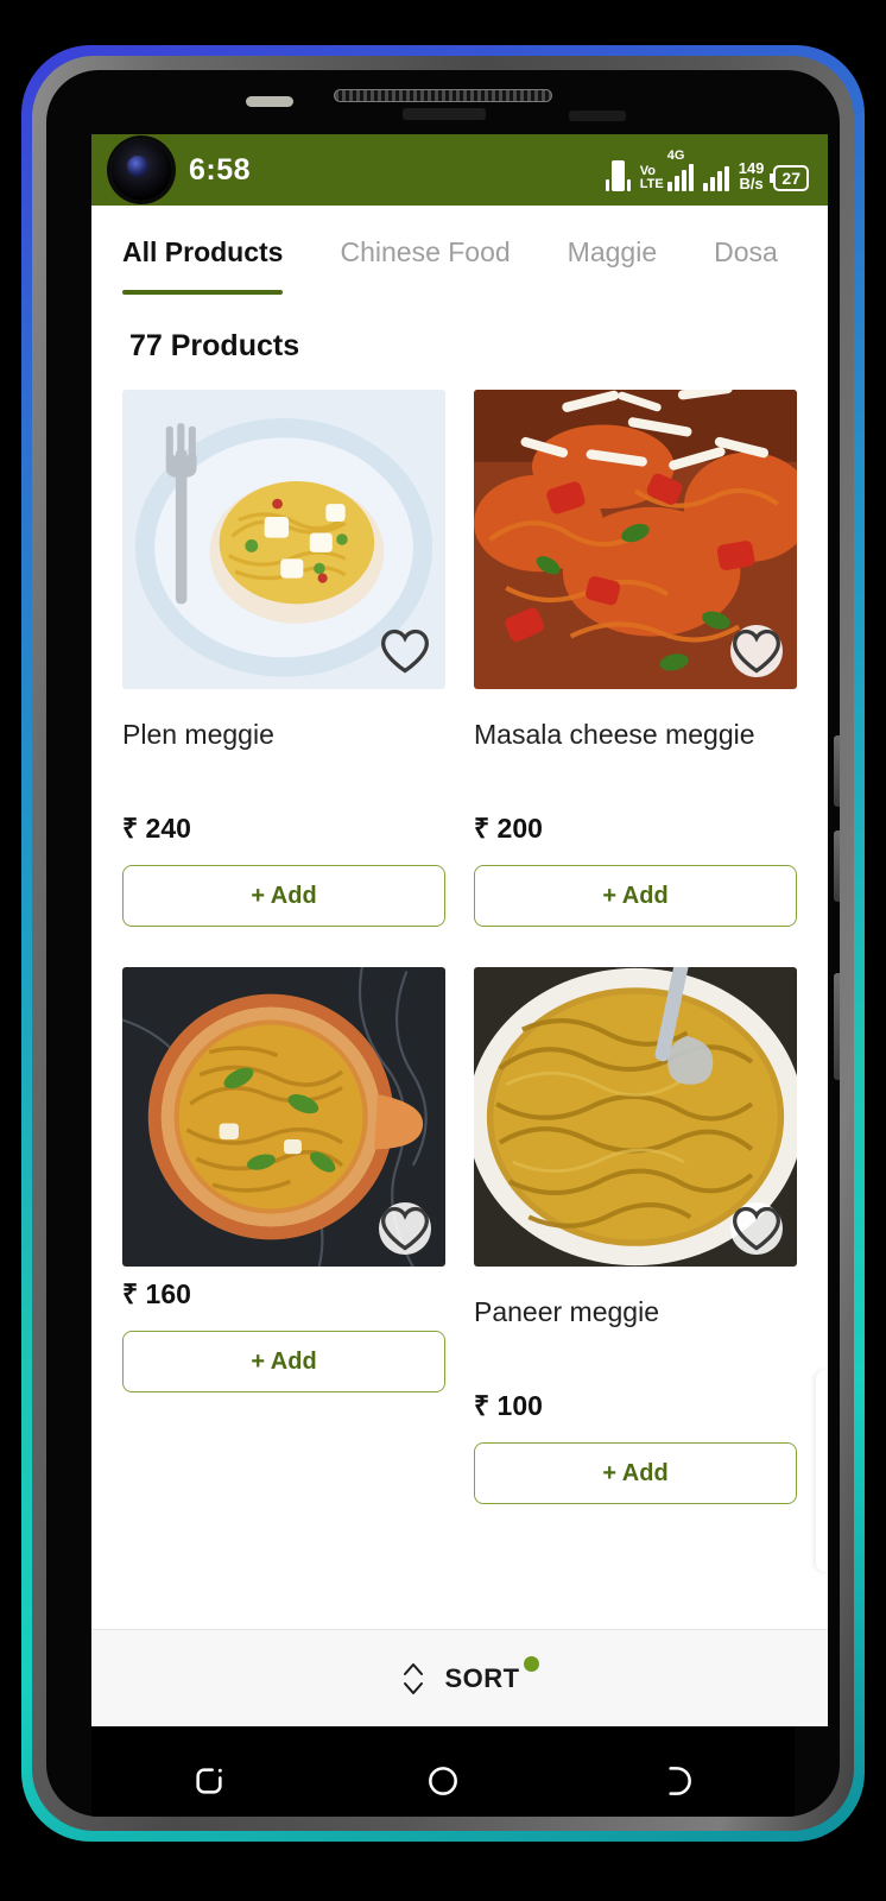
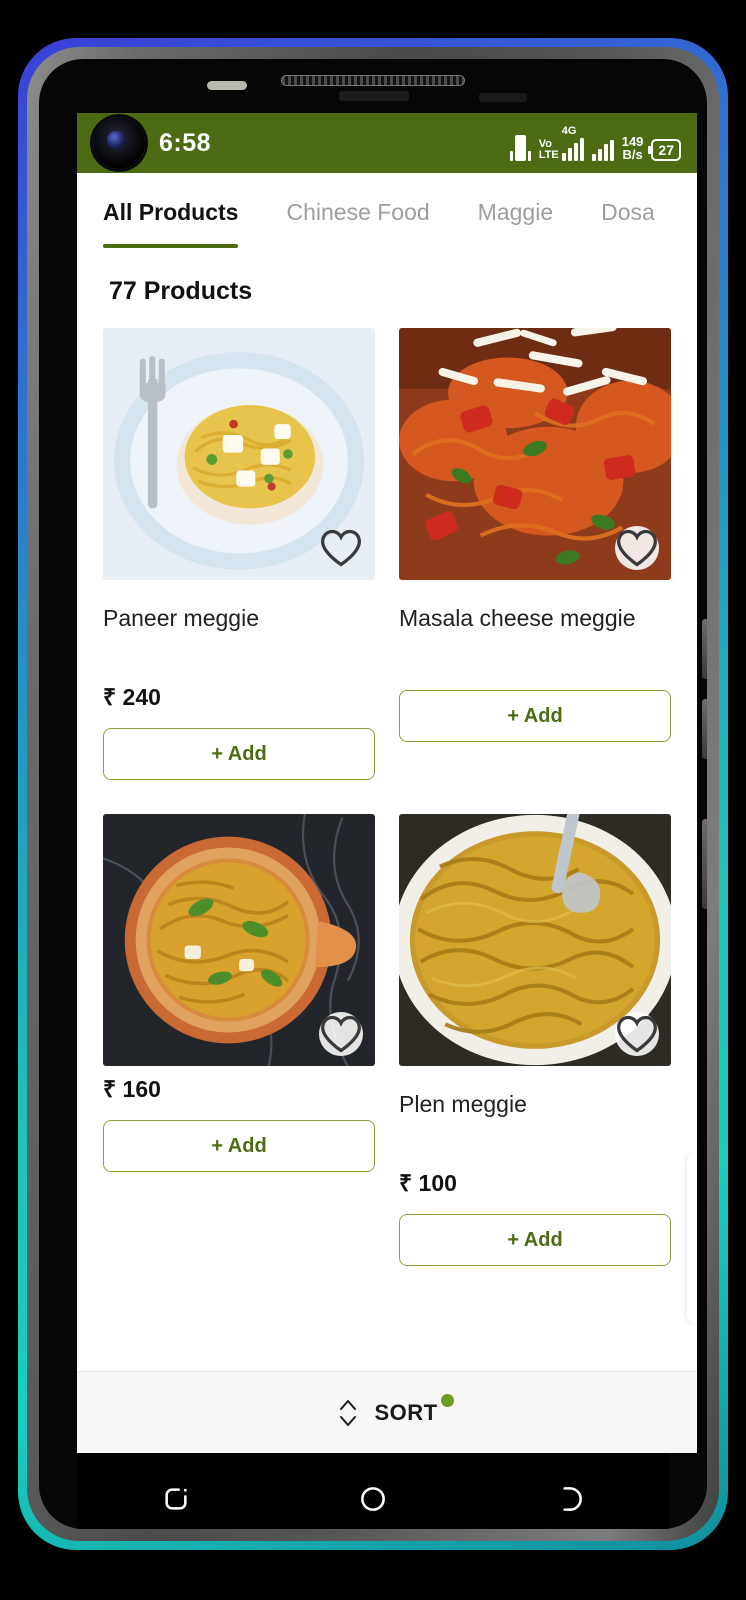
  6:58
  Vo
  LTE
  4G
  149
  B/s
  27
  All Products
  Chinese Food
  Maggie
  Dosa
  77 Products
- Plen meggie
+ Paneer meggie
  ₹ 240
  + Add
  Masala cheese meggie
- ₹ 200
  + Add
  ₹ 160
  + Add
- Paneer meggie
+ Plen meggie
  ₹ 100
  + Add
  SORT
